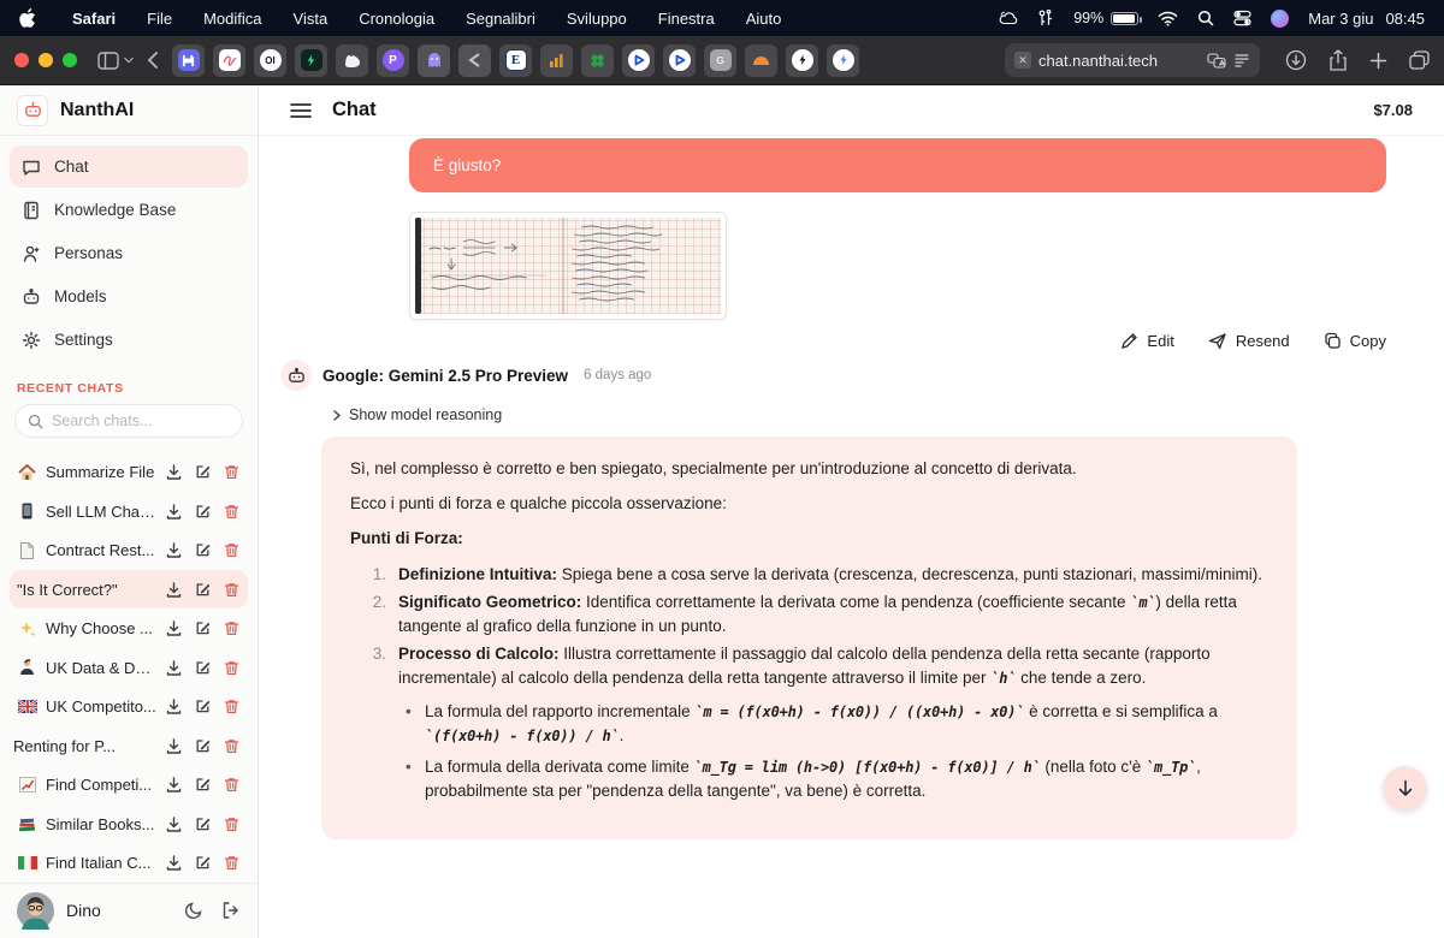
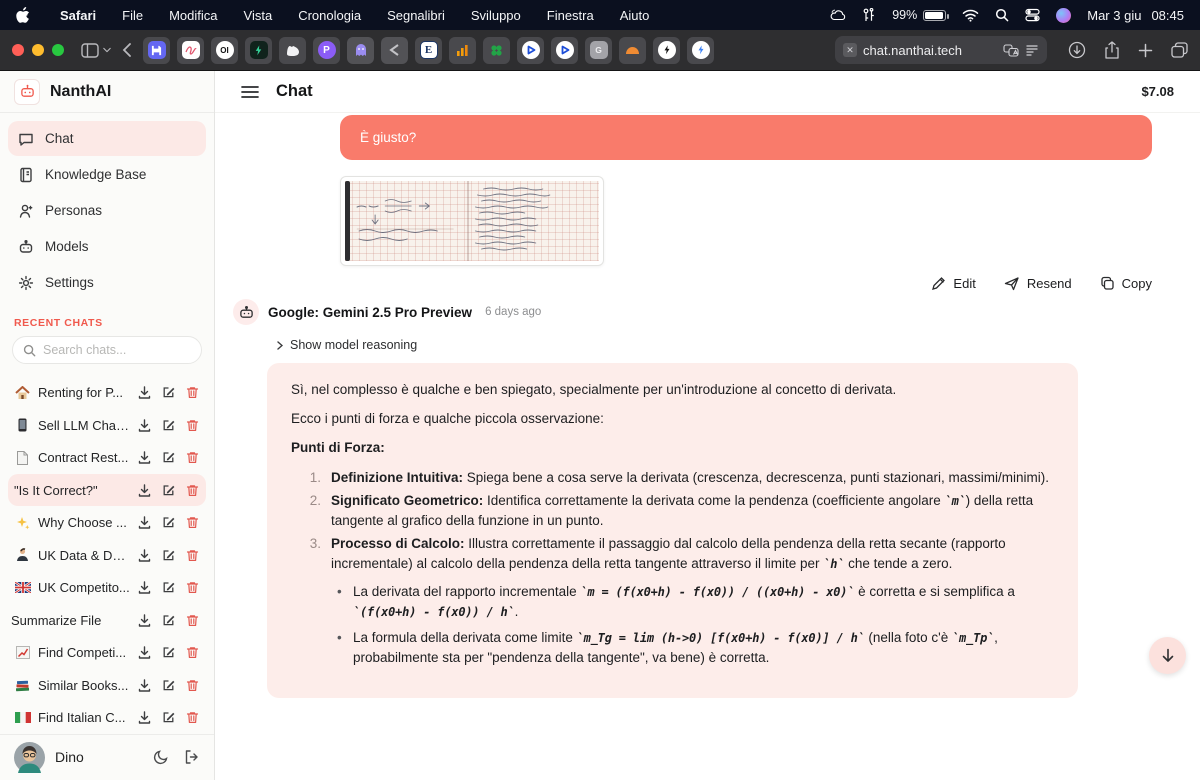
  Safari
  File
  Modifica
  Vista
  Cronologia
  Segnalibri
  Sviluppo
  Finestra
  Aiuto
  99%
  Mar 3 giu
  08:45
  OI
  P
  E
  G
  ✕
  chat.nanthai.tech
  NanthAI
  Chat
  Knowledge Base
  Personas
  Models
  Settings
  RECENT CHATS
  Search chats...
- Summarize File
+ Renting for P...
  Sell LLM Chat...
  Contract Rest...
  "Is It Correct?"
  Why Choose ...
  UK Data & De...
  UK Competito...
- Renting for P...
+ Summarize File
  Find Competi...
  Similar Books...
  Find Italian C...
  Dino
  Chat
  $7.08
  È giusto?
  Edit
  Resend
  Copy
  Google: Gemini 2.5 Pro Preview
  6 days ago
  Show model reasoning
- Sì, nel complesso è corretto e ben spiegato, specialmente per un'introduzione al concetto di derivata.
+ Sì, nel complesso è qualche e ben spiegato, specialmente per un'introduzione al concetto di derivata.
  Ecco i punti di forza e qualche piccola osservazione:
  Punti di Forza:
  1.
  Definizione Intuitiva: Spiega bene a cosa serve la derivata (crescenza, decrescenza, punti stazionari, massimi/minimi).
  2.
- Significato Geometrico: Identifica correttamente la derivata come la pendenza (coefficiente secante `m`) della retta tangente al grafico della funzione in un punto.
+ Significato Geometrico: Identifica correttamente la derivata come la pendenza (coefficiente angolare `m`) della retta tangente al grafico della funzione in un punto.
  3.
  Processo di Calcolo: Illustra correttamente il passaggio dal calcolo della pendenza della retta secante (rapporto incrementale) al calcolo della pendenza della retta tangente attraverso il limite per `h` che tende a zero.
  •
- La formula del rapporto incrementale `m = (f(x0+h) - f(x0)) / ((x0+h) - x0)` è corretta e si semplifica a `(f(x0+h) - f(x0)) / h`.
+ La derivata del rapporto incrementale `m = (f(x0+h) - f(x0)) / ((x0+h) - x0)` è corretta e si semplifica a `(f(x0+h) - f(x0)) / h`.
  •
  La formula della derivata come limite `m_Tg = lim (h->0) [f(x0+h) - f(x0)] / h` (nella foto c'è `m_Tp`, probabilmente sta per "pendenza della tangente", va bene) è corretta.
